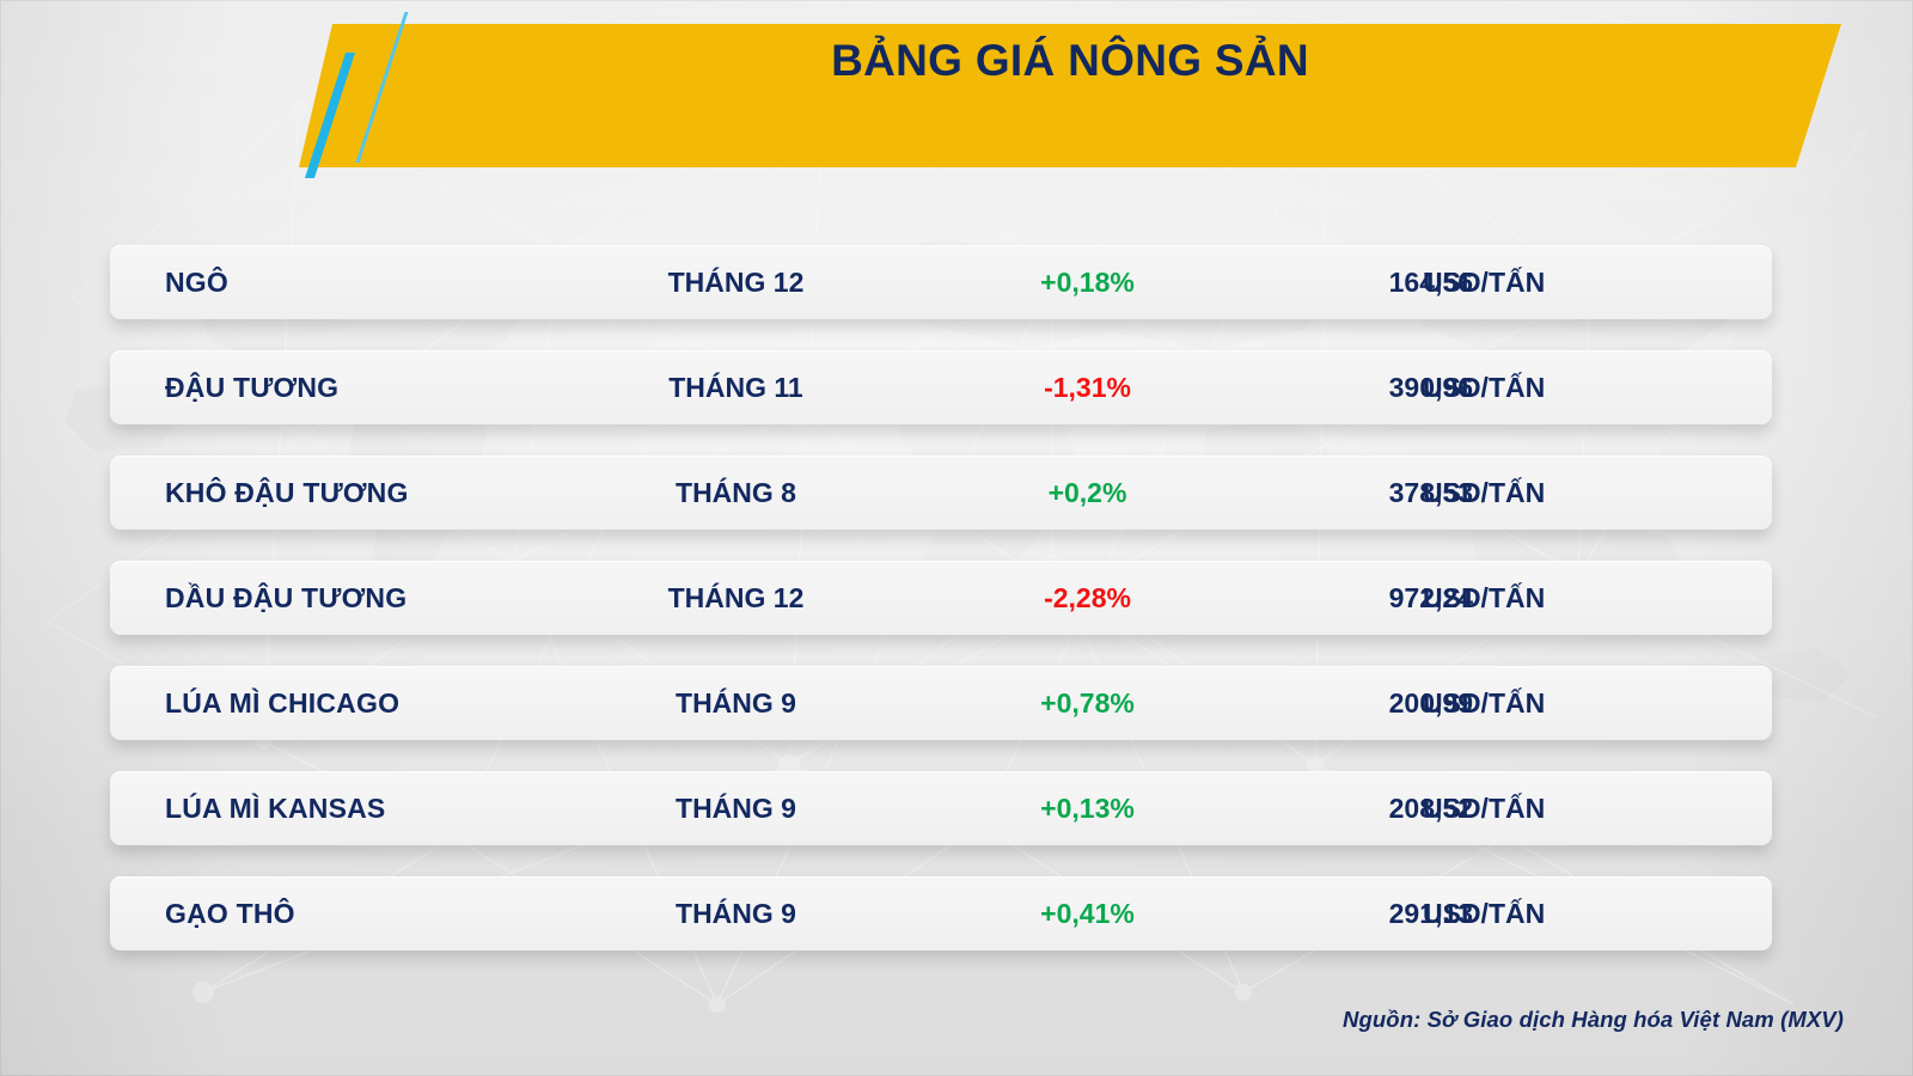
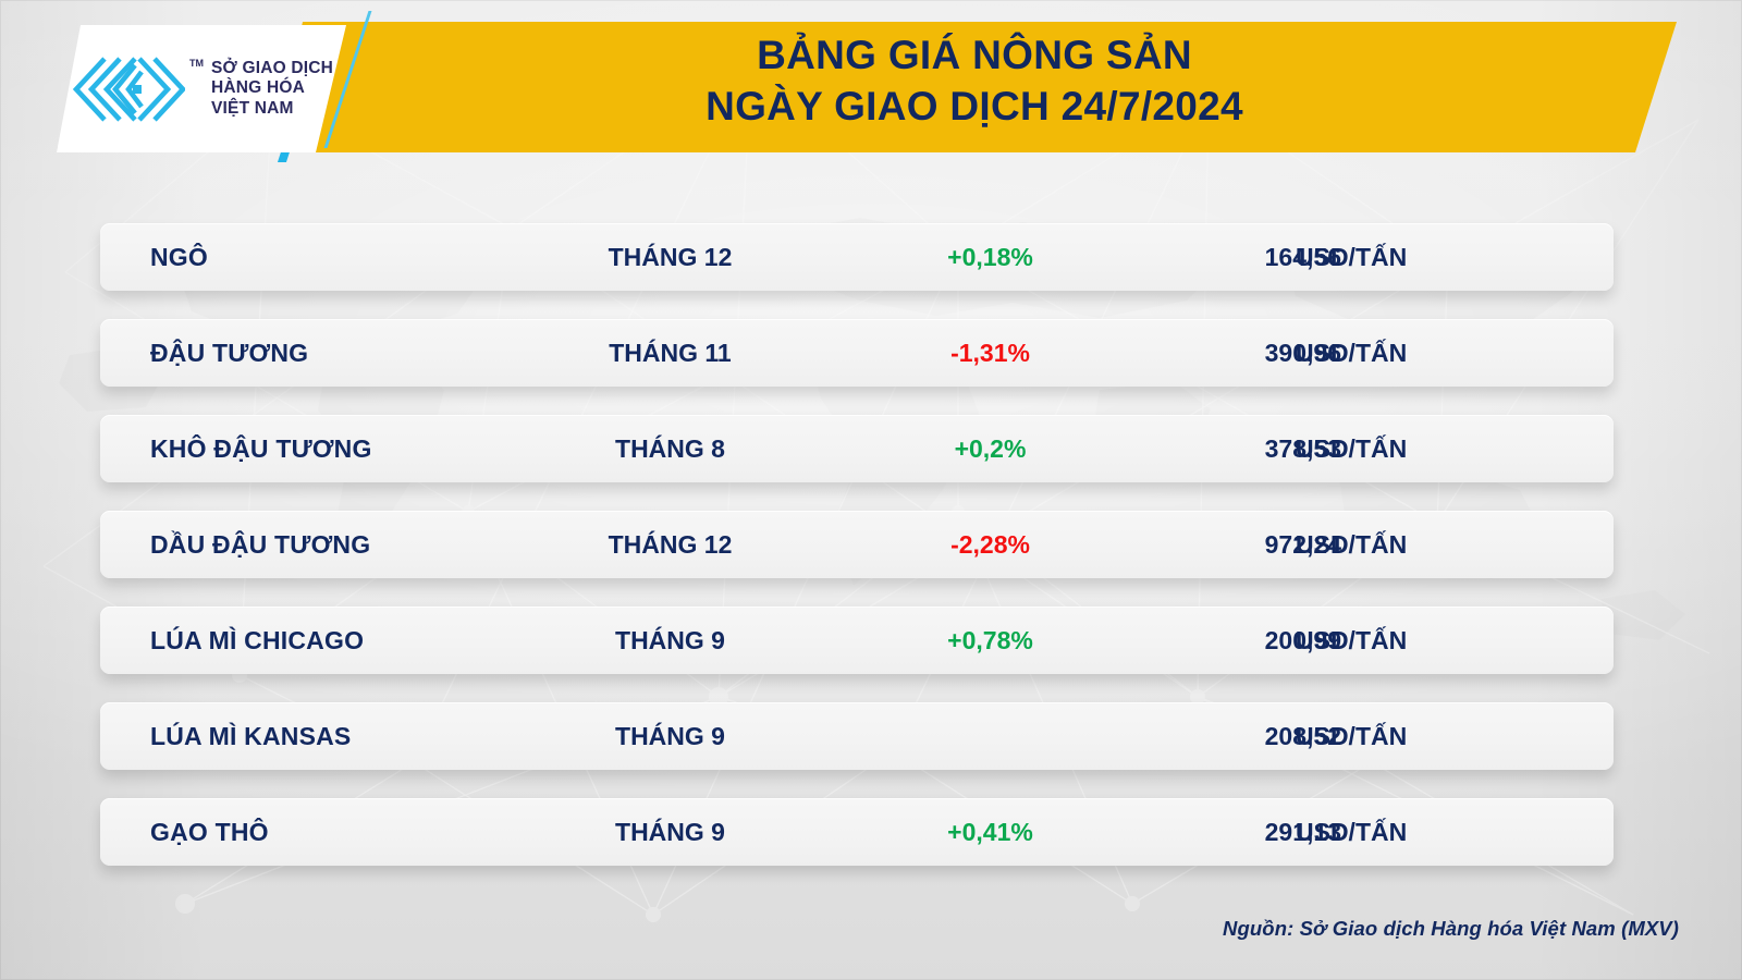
  BẢNG GIÁ NÔNG SẢN
+ NGÀY GIAO DỊCH 24/7/2024
+ TM
+ SỞ GIAO DỊCH
+ HÀNG HÓA
+ VIỆT NAM
  NGÔ
  THÁNG 12
  +0,18%
  164,56
  USD/TẤN
  ĐẬU TƯƠNG
  THÁNG 11
  -1,31%
  390,96
  USD/TẤN
  KHÔ ĐẬU TƯƠNG
  THÁNG 8
  +0,2%
  378,53
  USD/TẤN
  DẦU ĐẬU TƯƠNG
  THÁNG 12
  -2,28%
  972,24
  USD/TẤN
  LÚA MÌ CHICAGO
  THÁNG 9
  +0,78%
  200,99
  USD/TẤN
  LÚA MÌ KANSAS
  THÁNG 9
- +0,13%
  208,52
  USD/TẤN
  GẠO THÔ
  THÁNG 9
  +0,41%
  291,13
  USD/TẤN
  Nguồn: Sở Giao dịch Hàng hóa Việt Nam (MXV)
